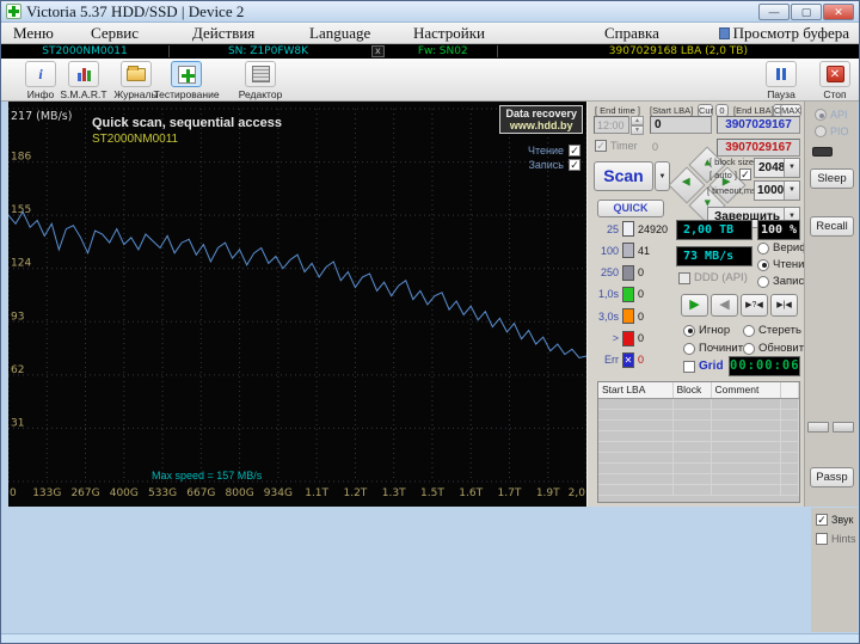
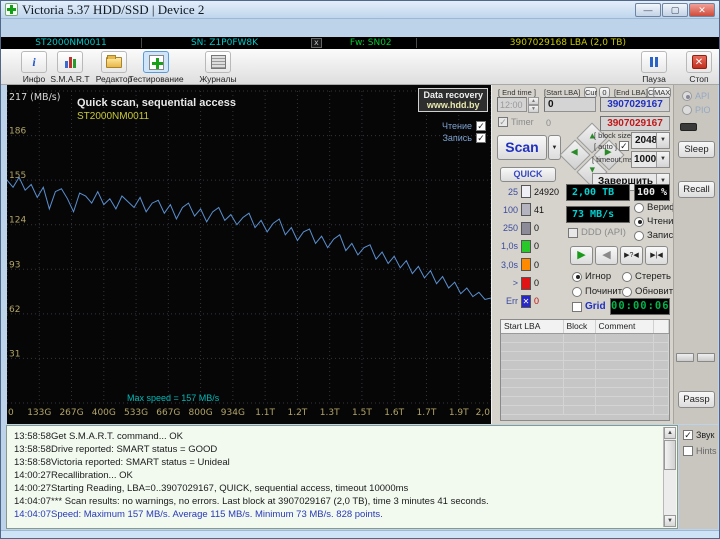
  Victoria 5.37 HDD/SSD | Device 2
  —
  ▢
  ✕
- Меню
- Сервис
- Действия
- Language
- Настройки
- Справка
- Просмотр буфера
  ST2000NM0011
  SN: Z1P0FW8K
  x
  Fw: SN02
  3907029168 LBA (2,0 TB)
  i
  Инфо
  S.M.A.R.T
- Журналы
+ Редактор
  Тестирование
- Редактор
+ Журналы
  Пауза
  ✕
  Стоп
  31
  62
  93
  124
  155
  186
  217 (MB/s)
  0
  133G
  267G
  400G
  533G
  667G
  800G
  934G
  1.1T
  1.2T
  1.3T
  1.5T
  1.6T
  1.7T
  1.9T
  2,0
  Quick scan, sequential access
  ST2000NM0011
  Data recovery
  www.hdd.by
  Чтение
  ✓
  Запись
  ✓
  Max speed = 157 MB/s
  [ End time ]
  [Start LBA]
  Cur
  0
  [End LBA
  MAX
  12:00
  0
  3907029167
  ✓
  Timer
  0
  3907029167
  Scan
  QUICK
  [ block size
  [ auto ]
  ✓
  2048
  [ timeout,m
  1000
  Завершить
  25
  24920
  100
  41
  250
  0
  1,0s
  0
  3,0s
  0
  >
  0
  Err
  ✕
  0
  2,00 TB
  100 %
  73 MB/s
  DDD (API)
  Чтени
  Запис
  ▶
  ◀
  Игнор
  Стереть
  Починит
  Обновит
  Grid
  00:00:06
  Start LBA	Block	Comment
  API
  PIO
  Sleep
  Recall
  Passp
+ 13:58:58Get S.M.A.R.T. command... OK
+ 13:58:58Drive reported: SMART status = GOOD
+ 13:58:58Victoria reported: SMART status = Unideal
+ 14:00:27Recallibration... OK
+ 14:00:27Starting Reading, LBA=0..3907029167, QUICK, sequential access, timeout 10000ms
+ 14:04:07*** Scan results: no warnings, no errors. Last block at 3907029167 (2,0 TB), time 3 minutes 41 seconds.
+ 14:04:07Speed: Maximum 157 MB/s. Average 115 MB/s. Minimum 73 MB/s. 828 points.
  ✓
  Звук
  Hints
